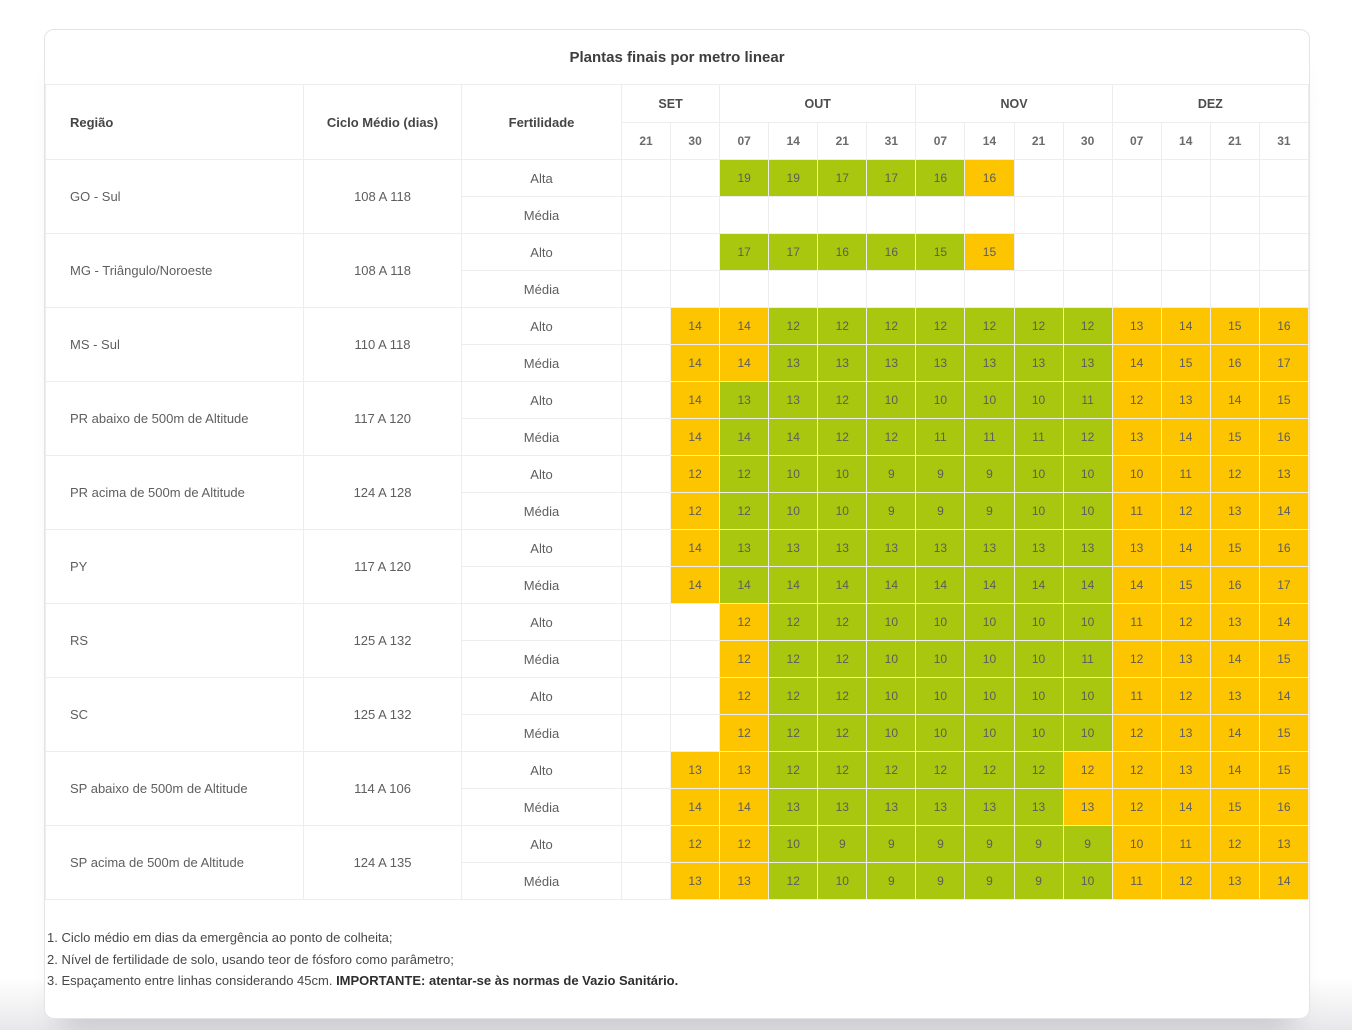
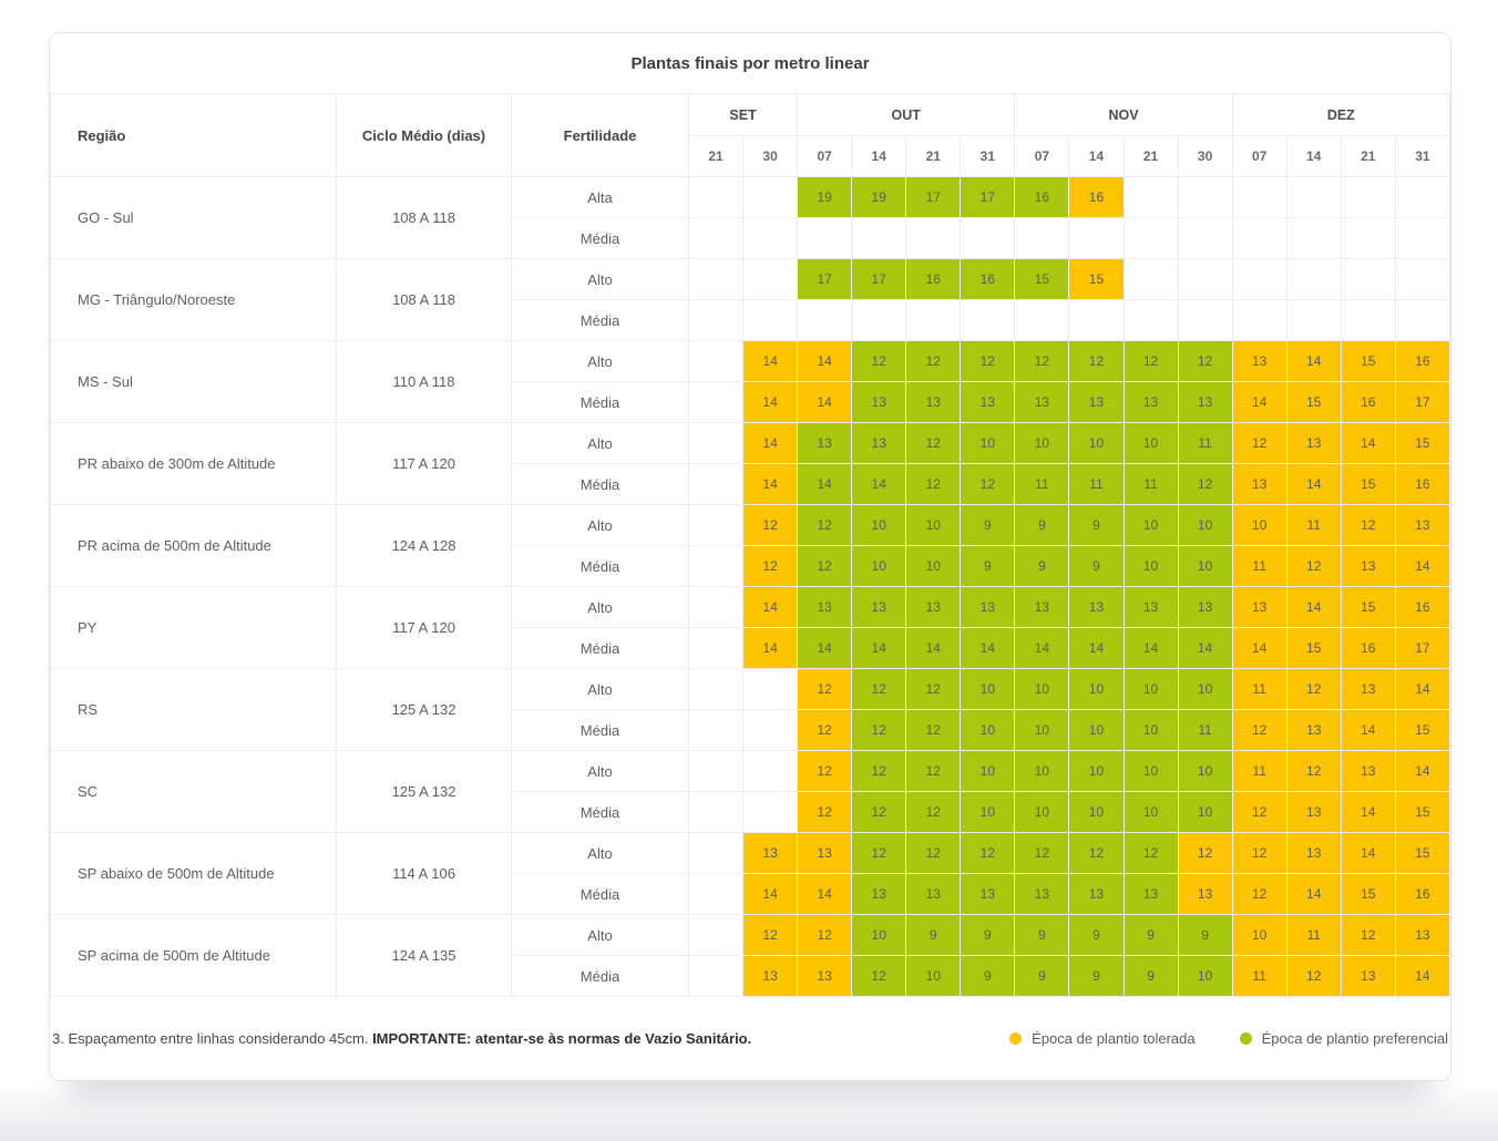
  Plantas finais por metro linear
  Região	Ciclo Médio (dias)	Fertilidade	SET	OUT	NOV	DEZ
  21	30	07	14	21	31	07	14	21	30	07	14	21	31
  GO - Sul	108 A 118	Alta			19	19	17	17	16	16
  Média
  MG - Triângulo/Noroeste	108 A 118	Alto			17	17	16	16	15	15
  Média
  MS - Sul	110 A 118	Alto		14	14	12	12	12	12	12	12	12	13	14	15	16
  Média		14	14	13	13	13	13	13	13	13	14	15	16	17
- PR abaixo de 500m de Altitude	117 A 120	Alto		14	13	13	12	10	10	10	10	11	12	13	14	15
+ PR abaixo de 300m de Altitude	117 A 120	Alto		14	13	13	12	10	10	10	10	11	12	13	14	15
  Média		14	14	14	12	12	11	11	11	12	13	14	15	16
  PR acima de 500m de Altitude	124 A 128	Alto		12	12	10	10	9	9	9	10	10	10	11	12	13
  Média		12	12	10	10	9	9	9	10	10	11	12	13	14
  PY	117 A 120	Alto		14	13	13	13	13	13	13	13	13	13	14	15	16
  Média		14	14	14	14	14	14	14	14	14	14	15	16	17
  RS	125 A 132	Alto			12	12	12	10	10	10	10	10	11	12	13	14
  Média			12	12	12	10	10	10	10	11	12	13	14	15
  SC	125 A 132	Alto			12	12	12	10	10	10	10	10	11	12	13	14
  Média			12	12	12	10	10	10	10	10	12	13	14	15
  SP abaixo de 500m de Altitude	114 A 106	Alto		13	13	12	12	12	12	12	12	12	12	13	14	15
  Média		14	14	13	13	13	13	13	13	13	12	14	15	16
  SP acima de 500m de Altitude	124 A 135	Alto		12	12	10	9	9	9	9	9	9	10	11	12	13
  Média		13	13	12	10	9	9	9	9	10	11	12	13	14
- 1. Ciclo médio em dias da emergência ao ponto de colheita;
- 2. Nível de fertilidade de solo, usando teor de fósforo como parâmetro;
  3. Espaçamento entre linhas considerando 45cm. IMPORTANTE: atentar-se às normas de Vazio Sanitário.
+ Época de plantio tolerada
+ Época de plantio preferencial
